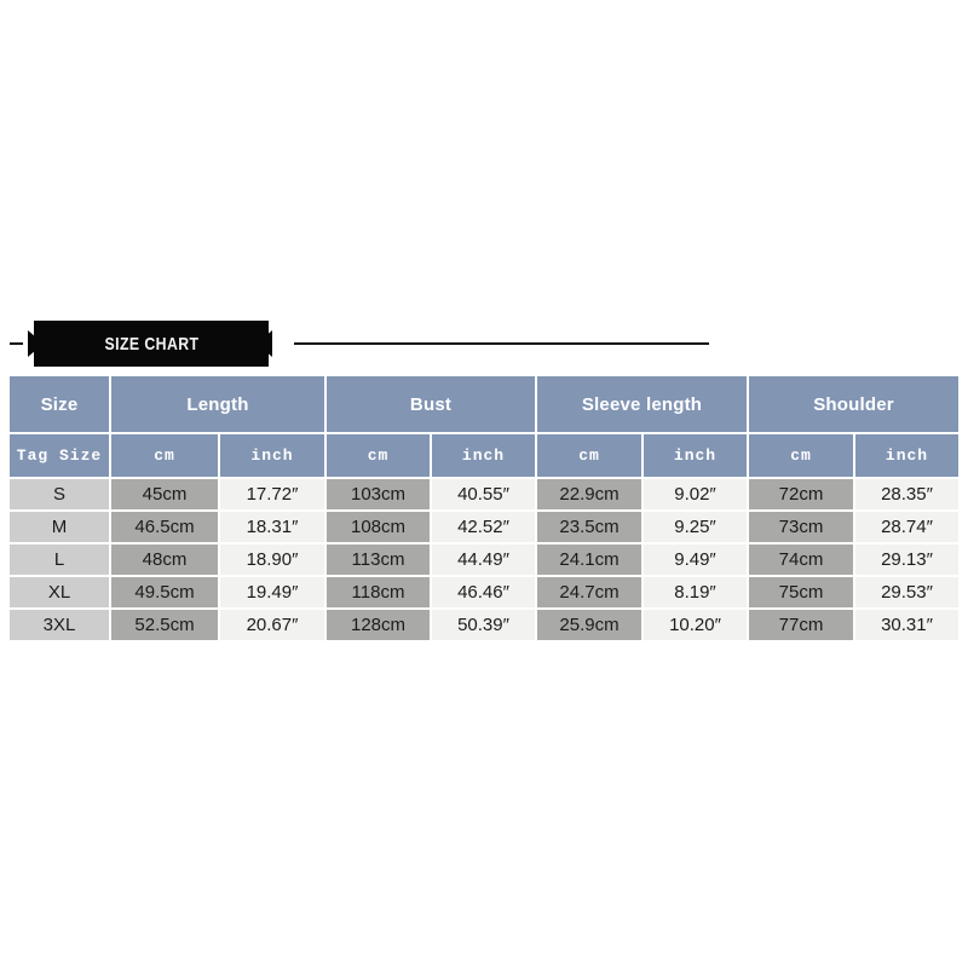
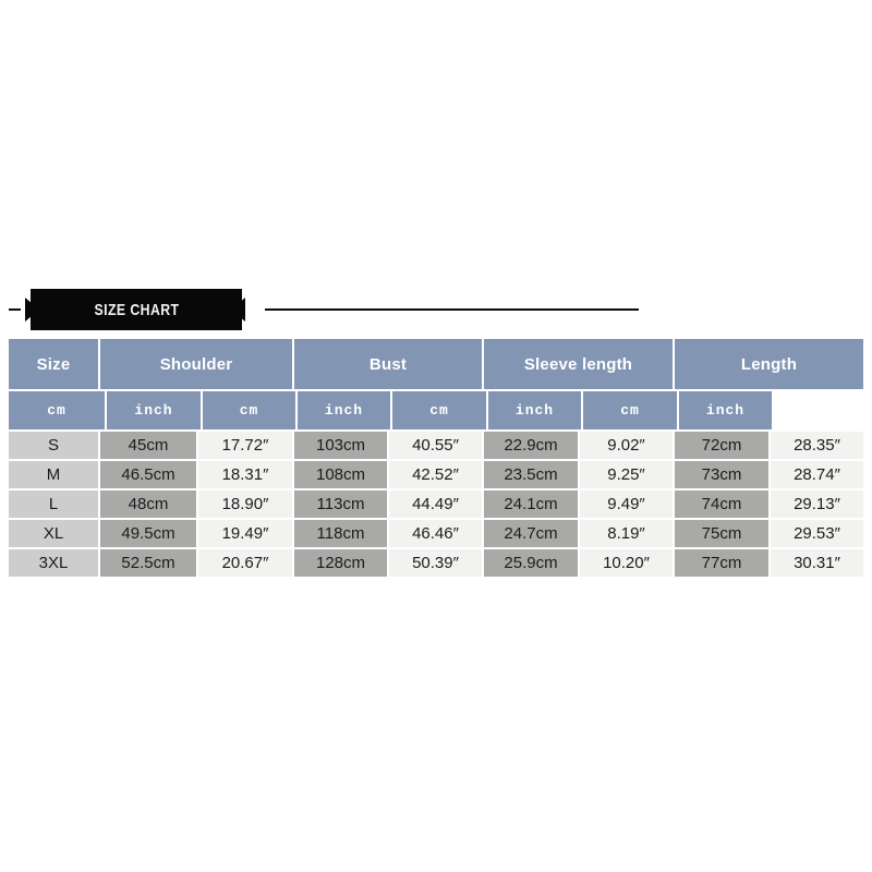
  SIZE CHART
  Size
- Length
+ Shoulder
  Bust
  Sleeve length
- Shoulder
+ Length
- Tag Size
  cm
  inch
  cm
  inch
  cm
  inch
  cm
  inch
  S
  45cm
  17.72″
  103cm
  40.55″
  22.9cm
  9.02″
  72cm
  28.35″
  M
  46.5cm
  18.31″
  108cm
  42.52″
  23.5cm
  9.25″
  73cm
  28.74″
  L
  48cm
  18.90″
  113cm
  44.49″
  24.1cm
  9.49″
  74cm
  29.13″
  XL
  49.5cm
  19.49″
  118cm
  46.46″
  24.7cm
  8.19″
  75cm
  29.53″
  3XL
  52.5cm
  20.67″
  128cm
  50.39″
  25.9cm
  10.20″
  77cm
  30.31″
